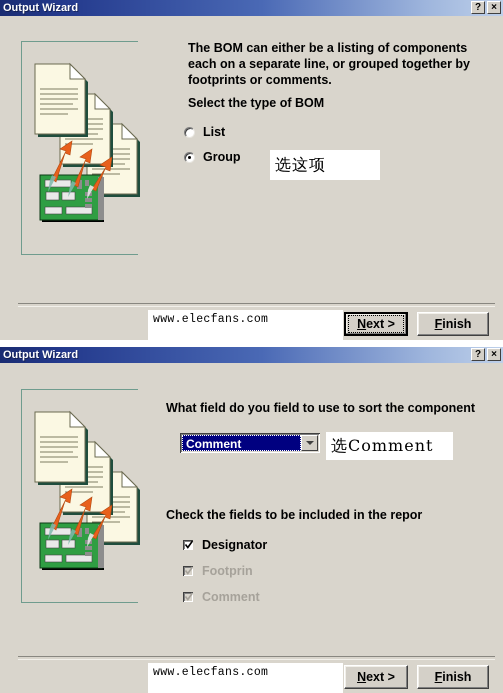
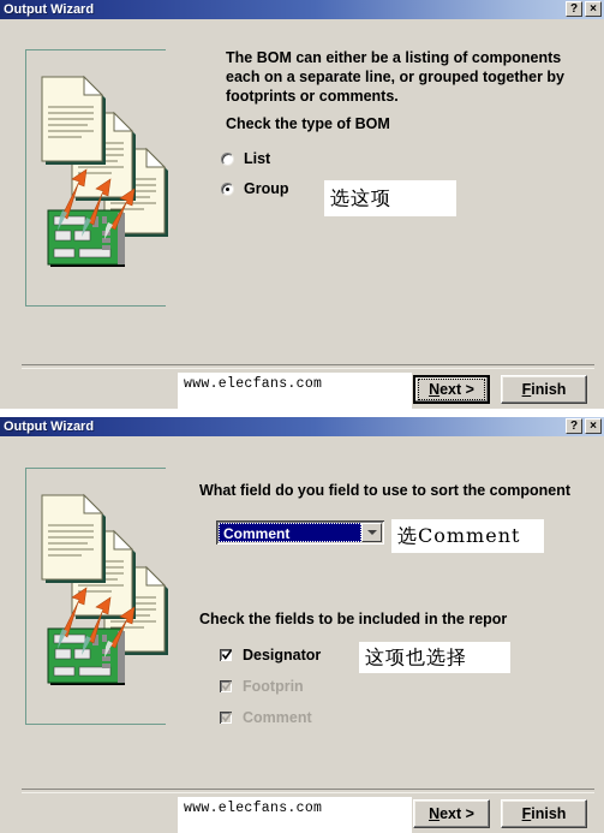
  Output Wizard
  ?
  ×
  The BOM can either be a listing of components
  each on a separate line, or grouped together by
  footprints or comments.
- Select the type of BOM
+ Check the type of BOM
  List
  Group
  选这项
  Next >
  Finish
  www.elecfans.com
  Output Wizard
  ?
  ×
  What field do you field to use to sort the component
  Comment
  选Comment
  Check the fields to be included in the repor
  Designator
  Footprin
  Comment
+ 这项也选择
  Next >
  Finish
  www.elecfans.com
